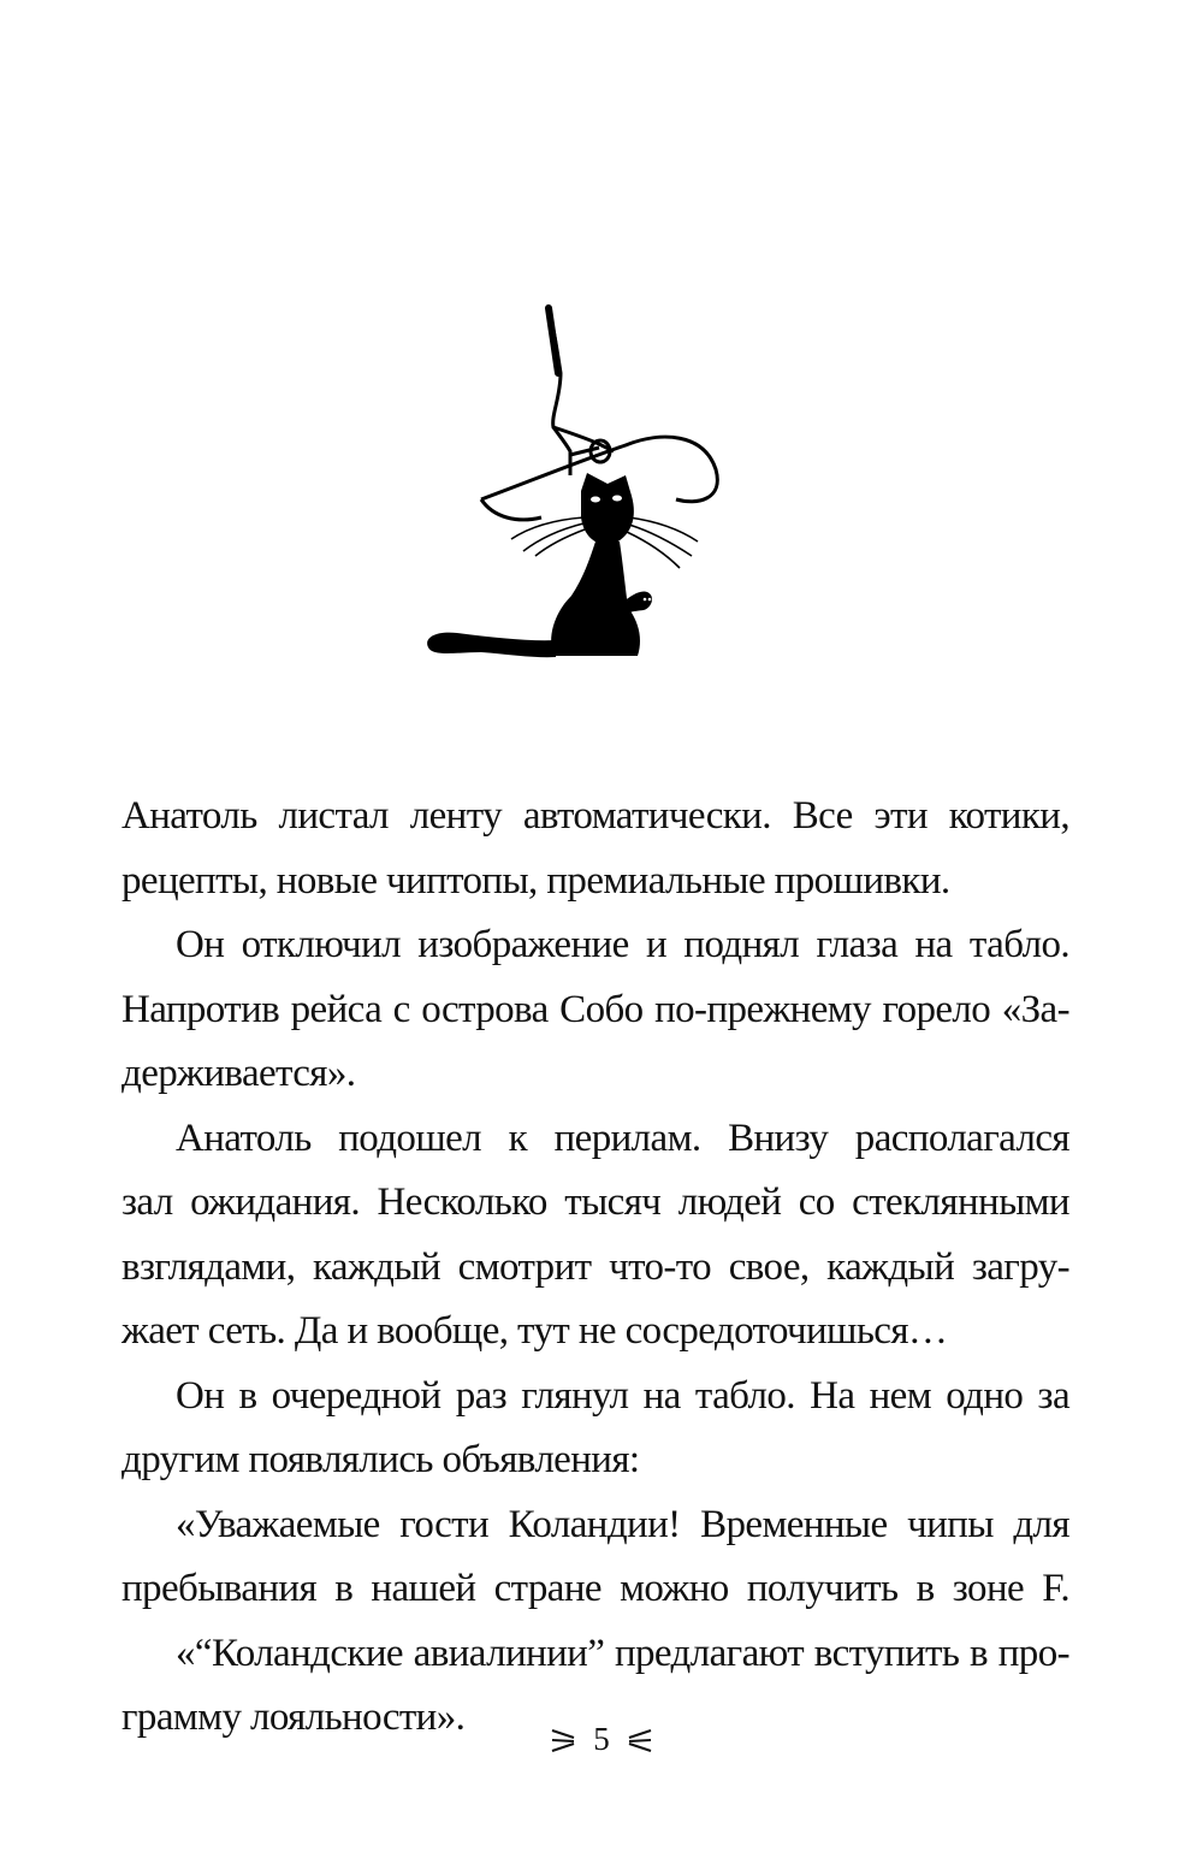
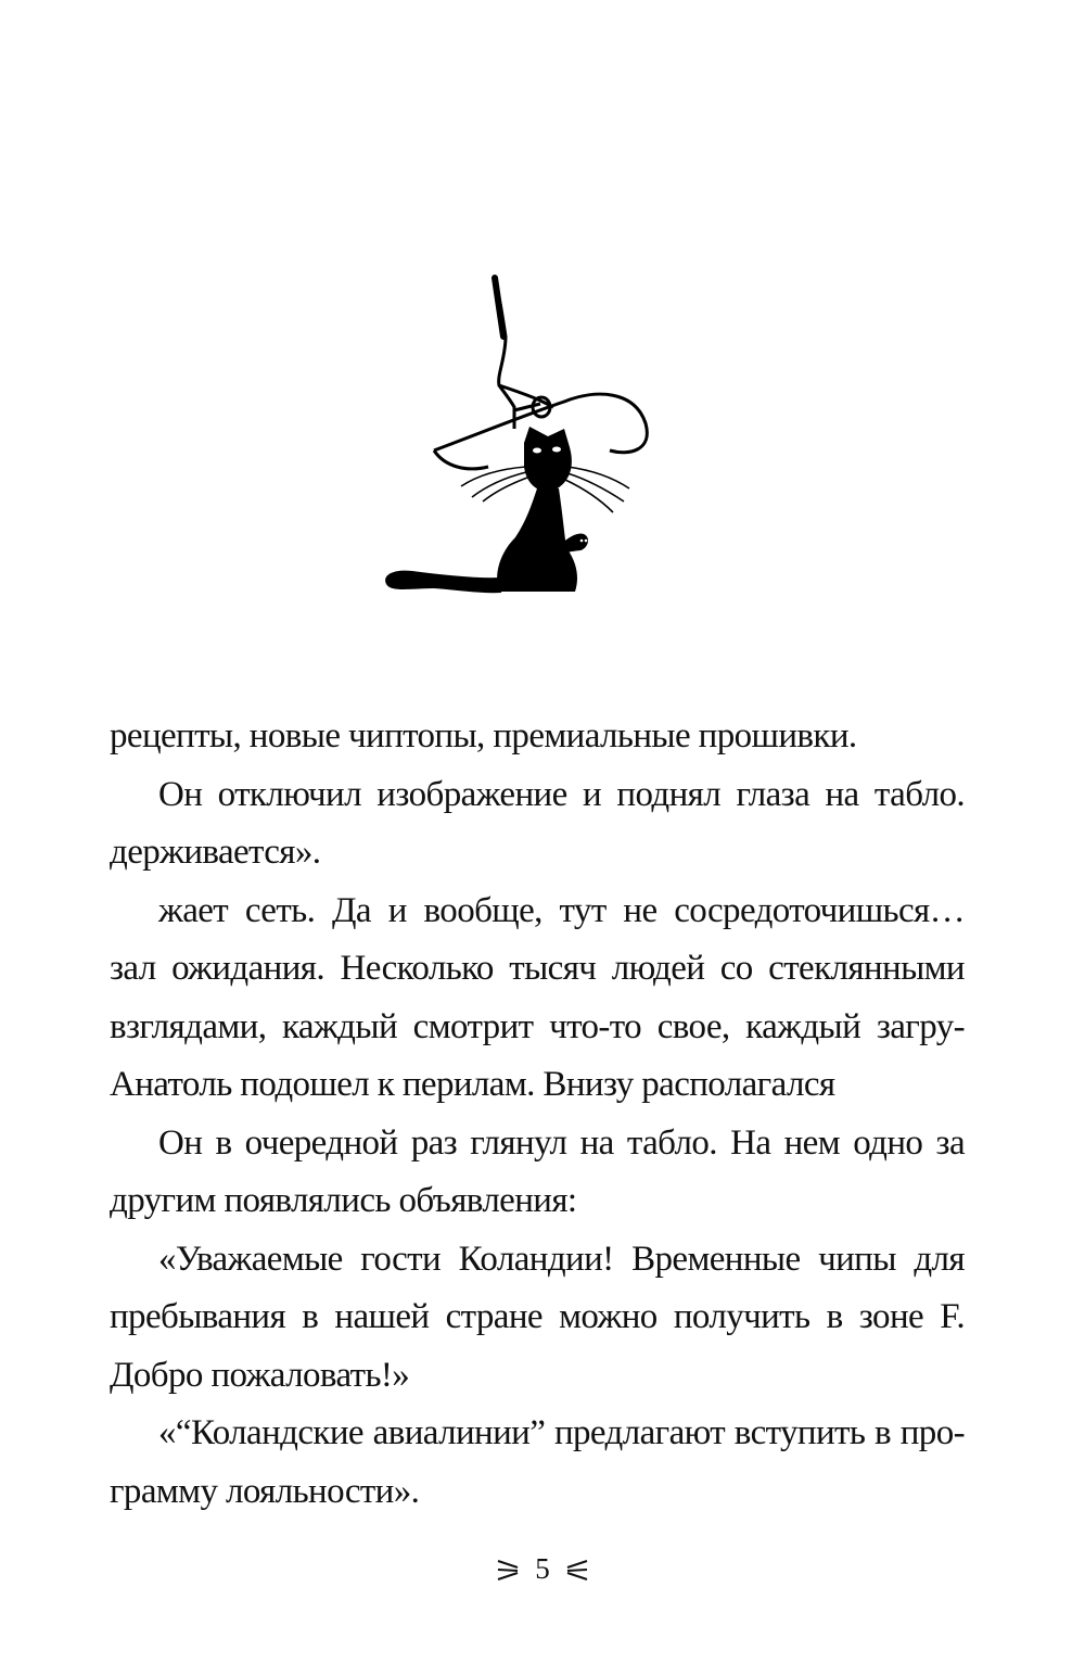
- Анатоль листал ленту автоматически. Все эти котики,
  рецепты, новые чиптопы, премиальные прошивки.
  Он отключил изображение и поднял глаза на табло.
- Напротив рейса с острова Собо по-прежнему горело «За-
  держивается».
- Анатоль подошел к перилам. Внизу располагался
+ жает сеть. Да и вообще, тут не сосредоточишься…
  зал ожидания. Несколько тысяч людей со стеклянными
  взглядами, каждый смотрит что-то свое, каждый загру-
- жает сеть. Да и вообще, тут не сосредоточишься…
+ Анатоль подошел к перилам. Внизу располагался
  Он в очередной раз глянул на табло. На нем одно за
  другим появлялись объявления:
  «Уважаемые гости Коландии! Временные чипы для
  пребывания в нашей стране можно получить в зоне F.
+ Добро пожаловать!»
  «“Коландские авиалинии” предлагают вступить в про-
  грамму лояльности».
  5
